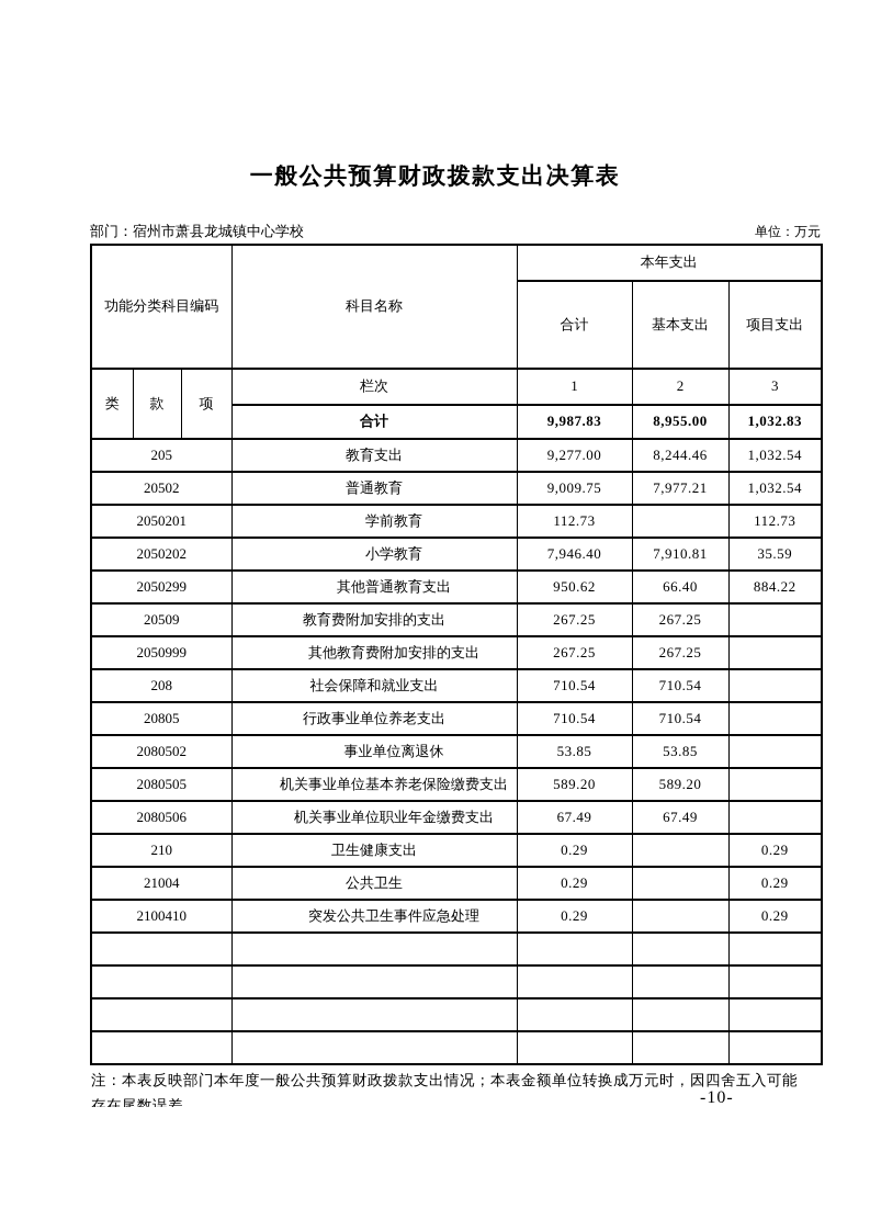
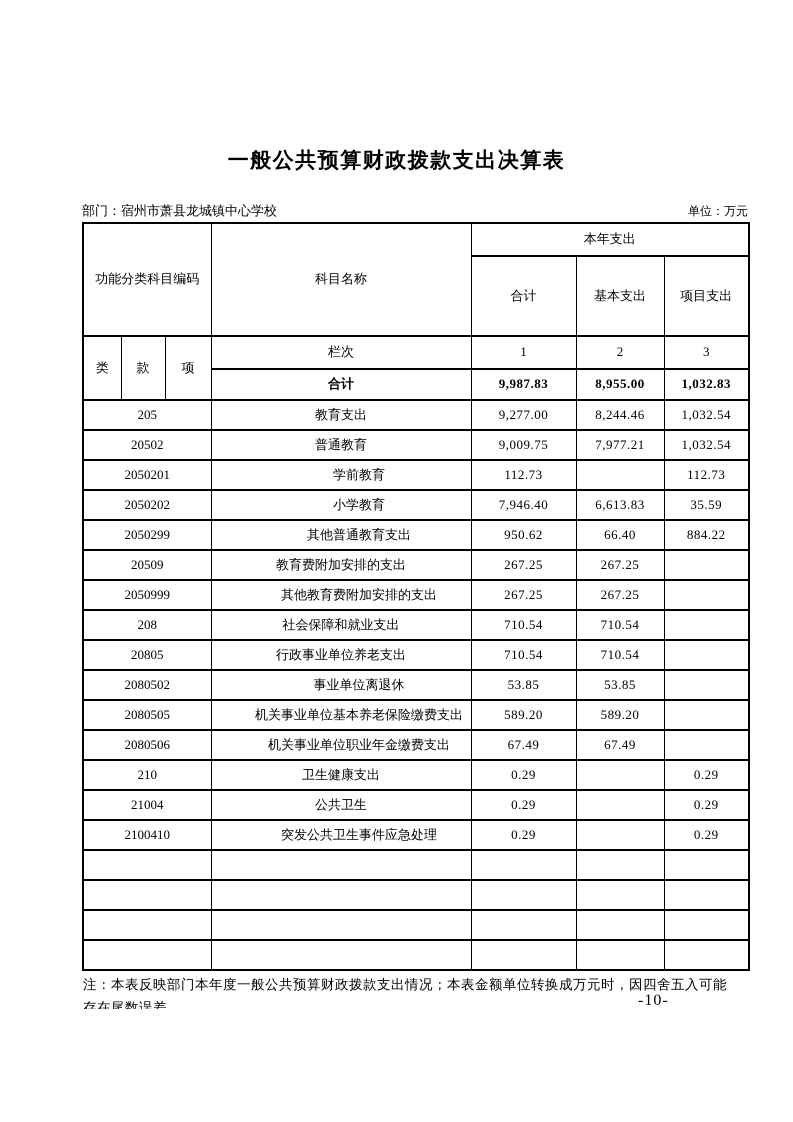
  一般公共预算财政拨款支出决算表
  部门：宿州市萧县龙城镇中心学校
  单位：万元
  功能分类科目编码	科目名称	本年支出
  合计	基本支出	项目支出
  类	款	项	栏次	1	2	3
  合计	9,987.83	8,955.00	1,032.83
  205	教育支出	9,277.00	8,244.46	1,032.54
  20502	普通教育	9,009.75	7,977.21	1,032.54
  2050201	学前教育	112.73		112.73
- 2050202	小学教育	7,946.40	7,910.81	35.59
+ 2050202	小学教育	7,946.40	6,613.83	35.59
  2050299	其他普通教育支出	950.62	66.40	884.22
  20509	教育费附加安排的支出	267.25	267.25
  2050999	其他教育费附加安排的支出	267.25	267.25
  208	社会保障和就业支出	710.54	710.54
  20805	行政事业单位养老支出	710.54	710.54
  2080502	事业单位离退休	53.85	53.85
  2080505	机关事业单位基本养老保险缴费支出	589.20	589.20
  2080506	机关事业单位职业年金缴费支出	67.49	67.49
  210	卫生健康支出	0.29		0.29
  21004	公共卫生	0.29		0.29
  2100410	突发公共卫生事件应急处理	0.29		0.29
  注：本表反映部门本年度一般公共预算财政拨款支出情况；本表金额单位转换成万元时，因四舍五入可能
  存在尾数误差
  -10-
